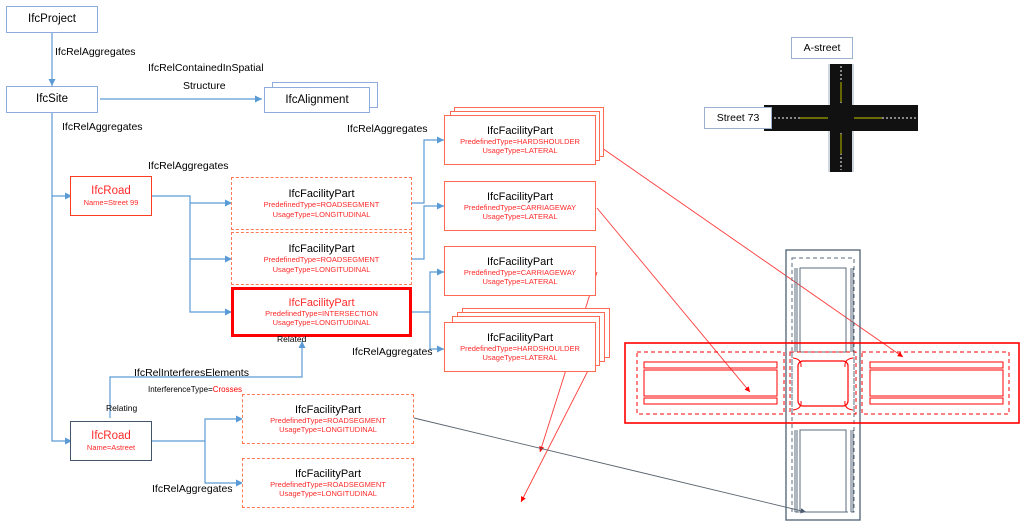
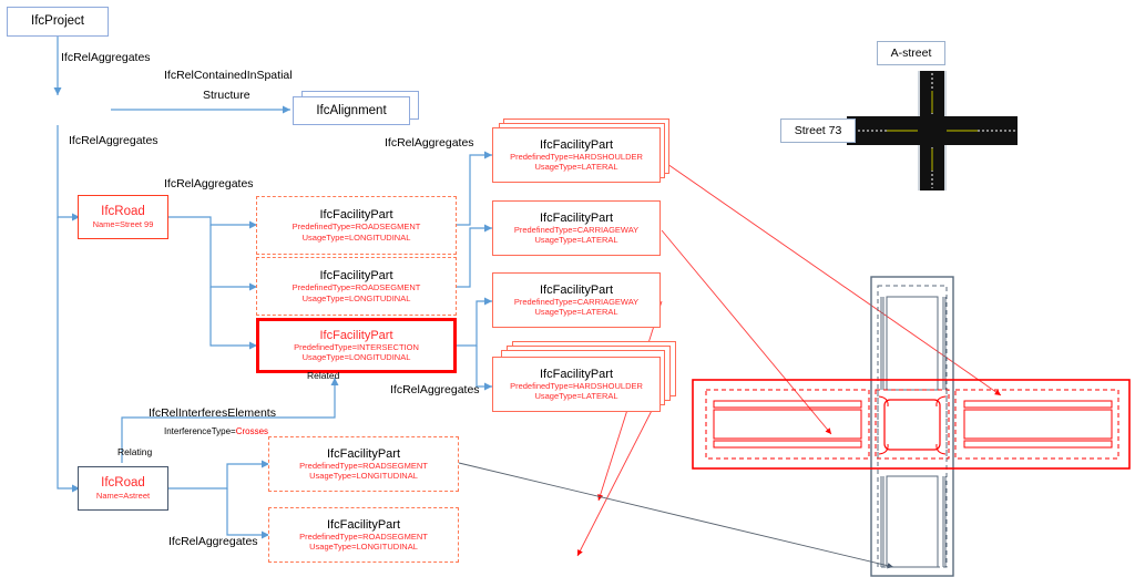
  IfcProject
- IfcSite
  IfcAlignment
  IfcRoad
  Name=Street 99
  IfcRoad
  Name=Astreet
  IfcFacilityPart
  PredefinedType=ROADSEGMENT
  UsageType=LONGITUDINAL
  IfcFacilityPart
  PredefinedType=ROADSEGMENT
  UsageType=LONGITUDINAL
  IfcFacilityPart
  PredefinedType=INTERSECTION
  UsageType=LONGITUDINAL
  IfcFacilityPart
  PredefinedType=HARDSHOULDER
  UsageType=LATERAL
  IfcFacilityPart
  PredefinedType=CARRIAGEWAY
  UsageType=LATERAL
  IfcFacilityPart
  PredefinedType=CARRIAGEWAY
  UsageType=LATERAL
  IfcFacilityPart
  PredefinedType=HARDSHOULDER
  UsageType=LATERAL
  IfcFacilityPart
  PredefinedType=ROADSEGMENT
  UsageType=LONGITUDINAL
  IfcFacilityPart
  PredefinedType=ROADSEGMENT
  UsageType=LONGITUDINAL
  IfcRelAggregates
  IfcRelContainedInSpatial
  Structure
  IfcRelAggregates
  IfcRelAggregates
  IfcRelAggregates
  IfcRelAggregates
  IfcRelInterferesElements
  InterferenceType=Crosses
  Related
  Relating
  IfcRelAggregates
  A-street
  Street 73
